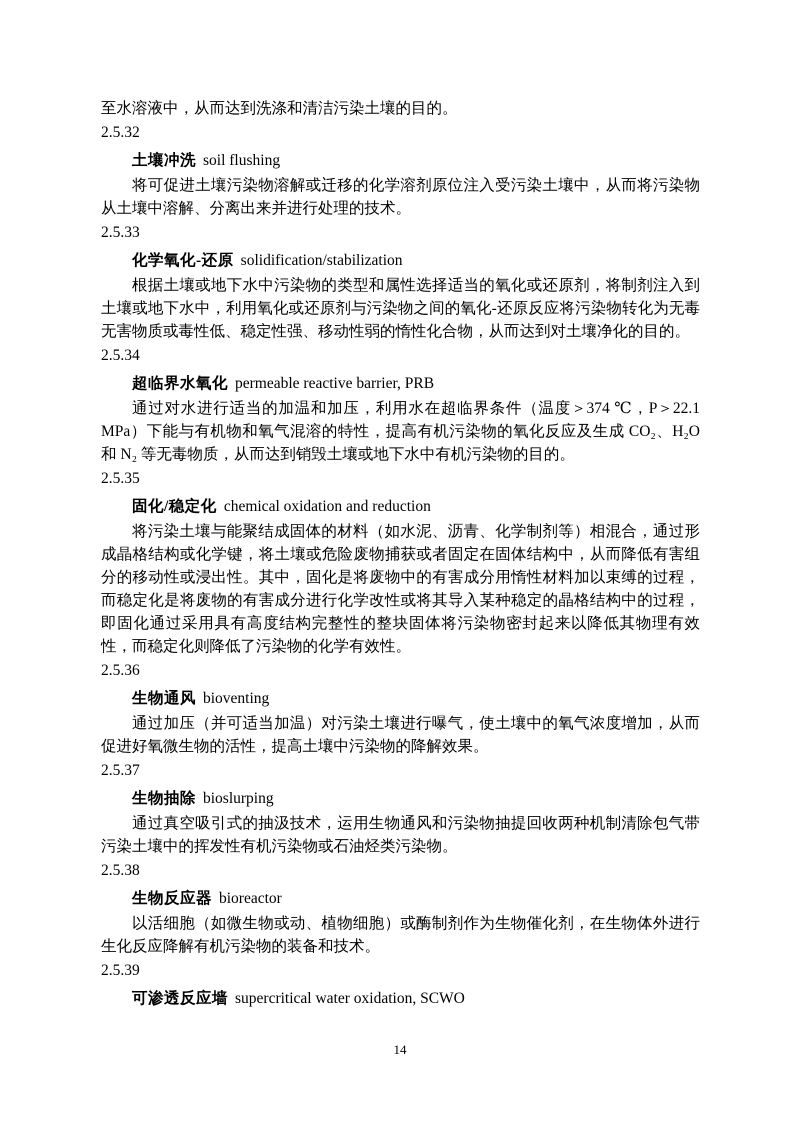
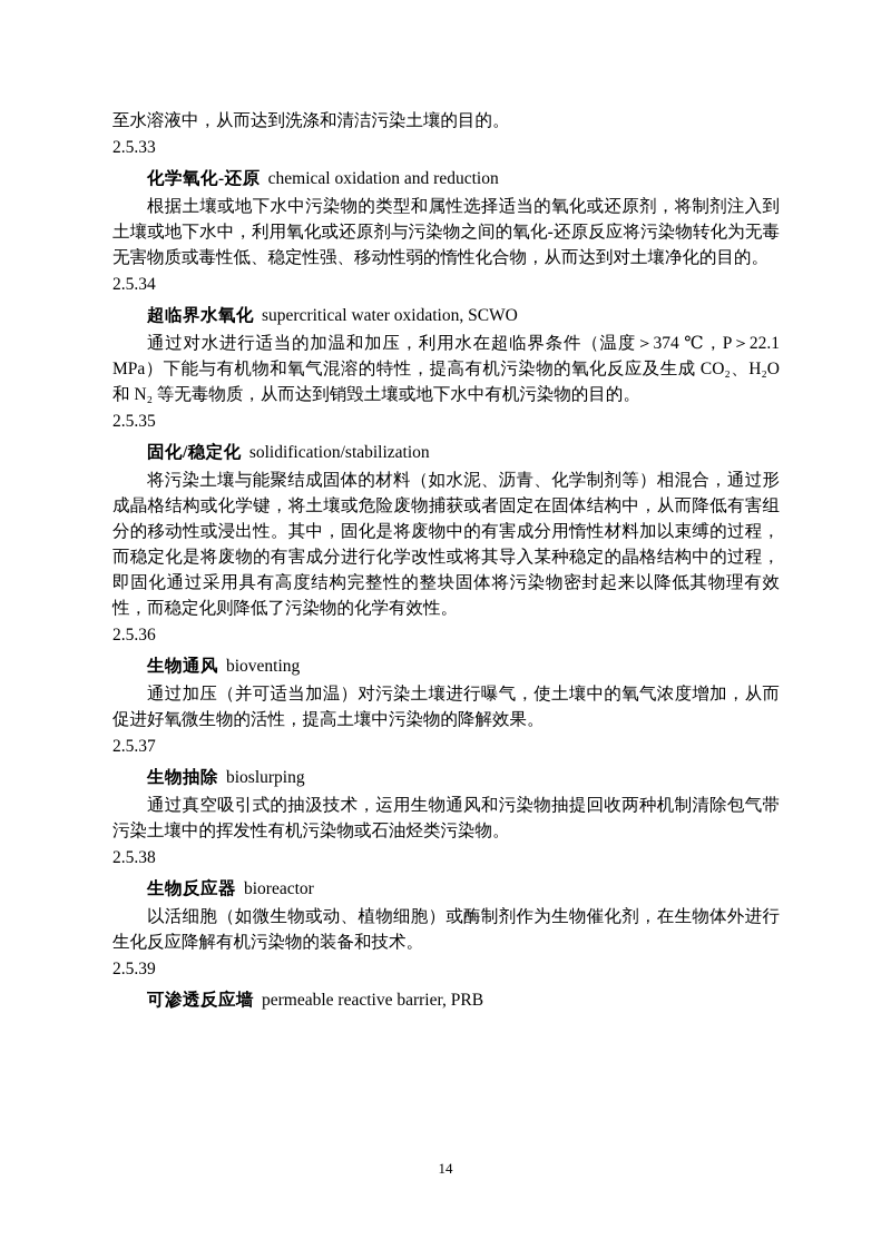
  至水溶液中，从而达到洗涤和清洁污染土壤的目的。
- 2.5.32
- 土壤冲洗 soil flushing
- 将可促进土壤污染物溶解或迁移的化学溶剂原位注入受污染土壤中，从而将污染物从土壤中溶解、分离出来并进行处理的技术。
  2.5.33
- 化学氧化-还原 solidification/stabilization
+ 化学氧化-还原 chemical oxidation and reduction
  根据土壤或地下水中污染物的类型和属性选择适当的氧化或还原剂，将制剂注入到土壤或地下水中，利用氧化或还原剂与污染物之间的氧化-还原反应将污染物转化为无毒无害物质或毒性低、稳定性强、移动性弱的惰性化合物，从而达到对土壤净化的目的。
  2.5.34
- 超临界水氧化 permeable reactive barrier, PRB
+ 超临界水氧化 supercritical water oxidation, SCWO
  通过对水进行适当的加温和加压，利用水在超临界条件（温度＞374 ℃，P＞22.1 MPa）下能与有机物和氧气混溶的特性，提高有机污染物的氧化反应及生成 CO₂、H₂O 和 N₂ 等无毒物质，从而达到销毁土壤或地下水中有机污染物的目的。
  2.5.35
- 固化/稳定化 chemical oxidation and reduction
+ 固化/稳定化 solidification/stabilization
  将污染土壤与能聚结成固体的材料（如水泥、沥青、化学制剂等）相混合，通过形成晶格结构或化学键，将土壤或危险废物捕获或者固定在固体结构中，从而降低有害组分的移动性或浸出性。其中，固化是将废物中的有害成分用惰性材料加以束缚的过程，而稳定化是将废物的有害成分进行化学改性或将其导入某种稳定的晶格结构中的过程，即固化通过采用具有高度结构完整性的整块固体将污染物密封起来以降低其物理有效性，而稳定化则降低了污染物的化学有效性。
  2.5.36
  生物通风 bioventing
  通过加压（并可适当加温）对污染土壤进行曝气，使土壤中的氧气浓度增加，从而促进好氧微生物的活性，提高土壤中污染物的降解效果。
  2.5.37
  生物抽除 bioslurping
  通过真空吸引式的抽汲技术，运用生物通风和污染物抽提回收两种机制清除包气带污染土壤中的挥发性有机污染物或石油烃类污染物。
  2.5.38
  生物反应器 bioreactor
  以活细胞（如微生物或动、植物细胞）或酶制剂作为生物催化剂，在生物体外进行生化反应降解有机污染物的装备和技术。
  2.5.39
- 可渗透反应墙 supercritical water oxidation, SCWO
+ 可渗透反应墙 permeable reactive barrier, PRB
  14
